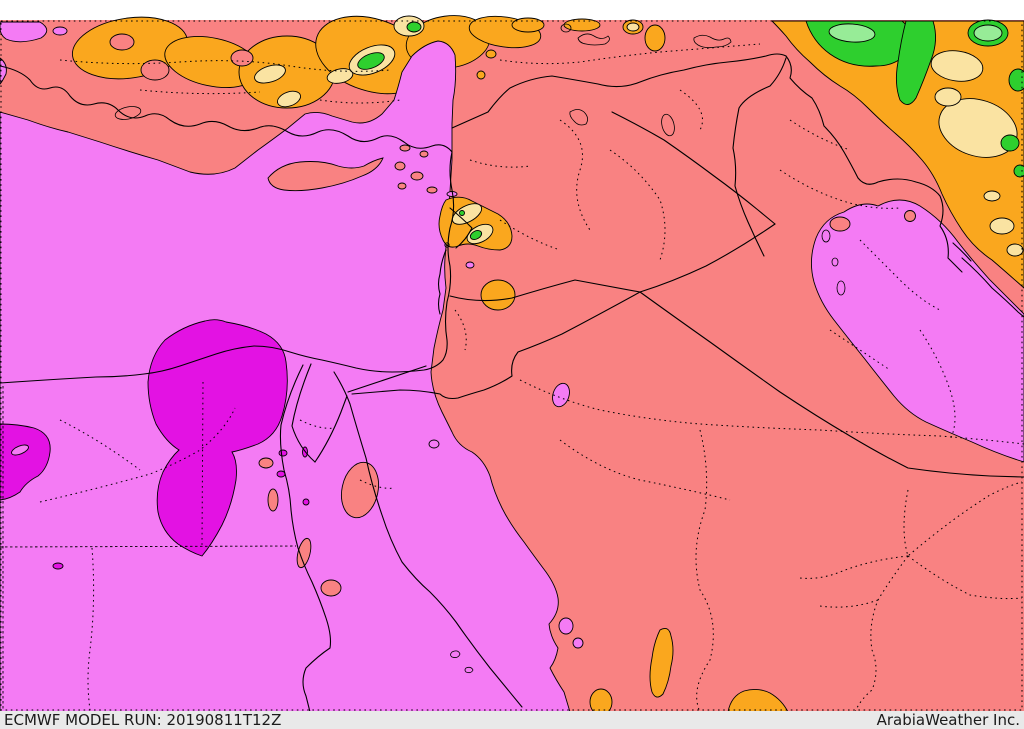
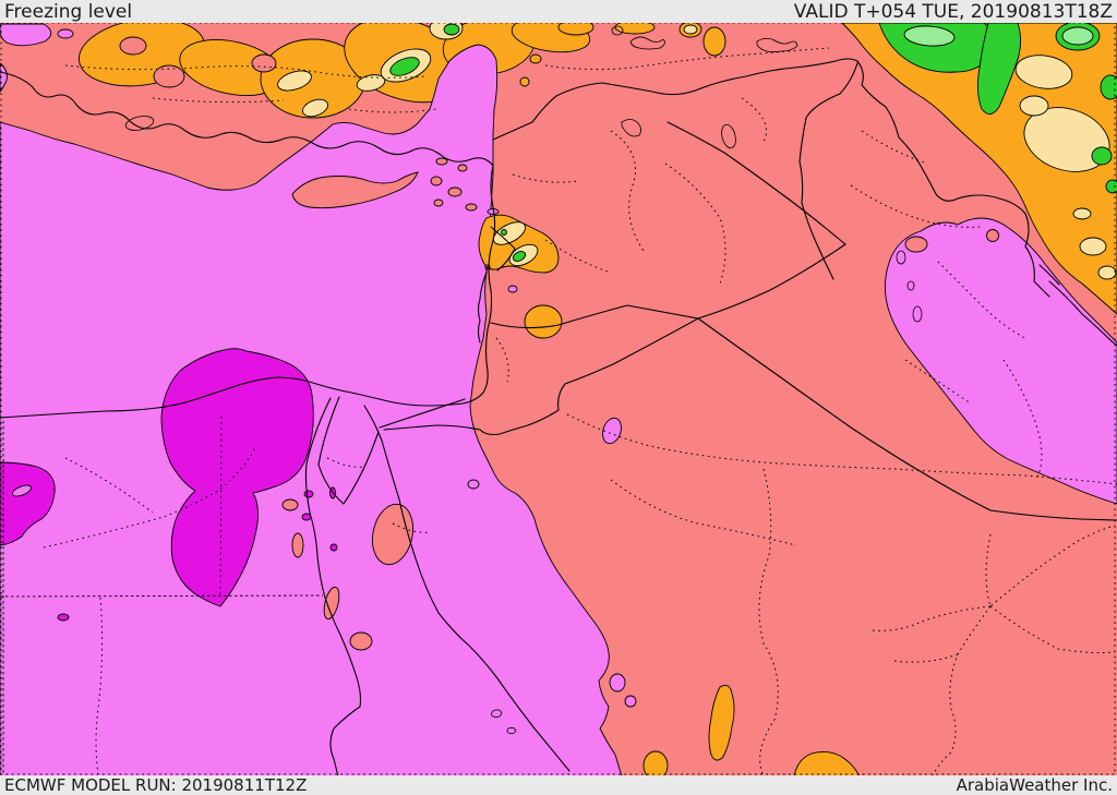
+ Freezing level
+ VALID T+054 TUE, 20190813T18Z
  ECMWF MODEL RUN: 20190811T12Z
  ArabiaWeather Inc.
